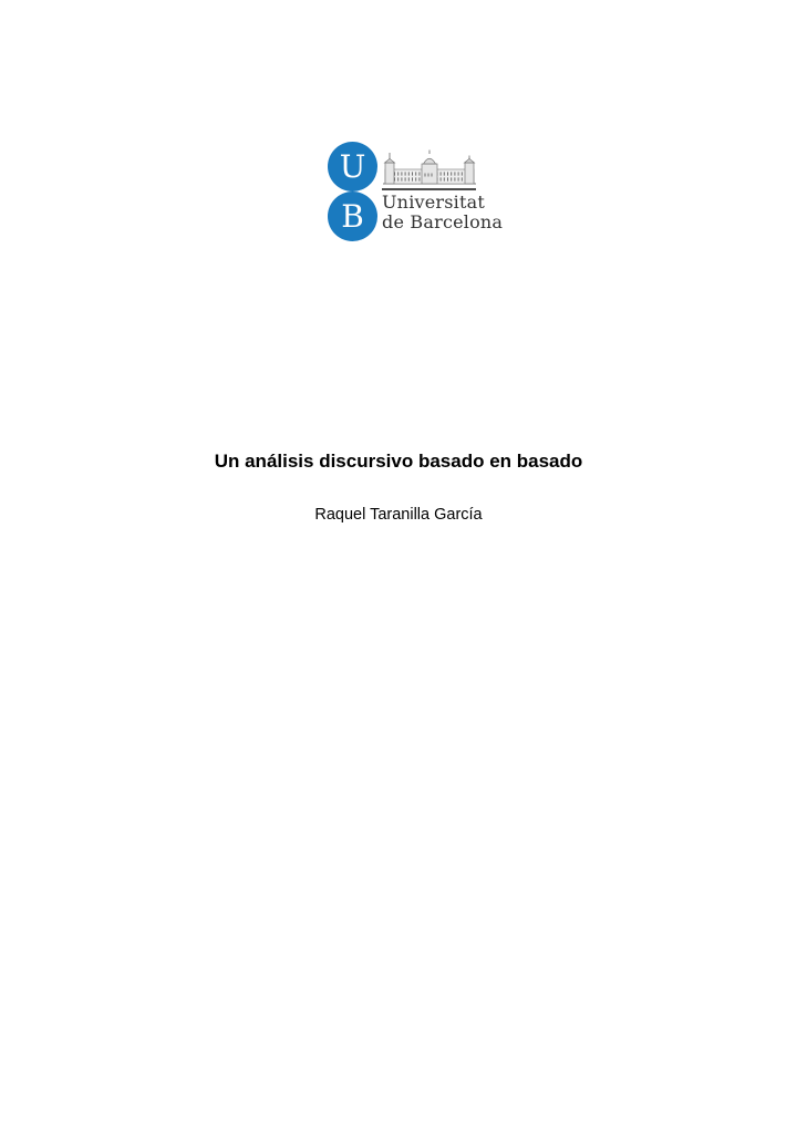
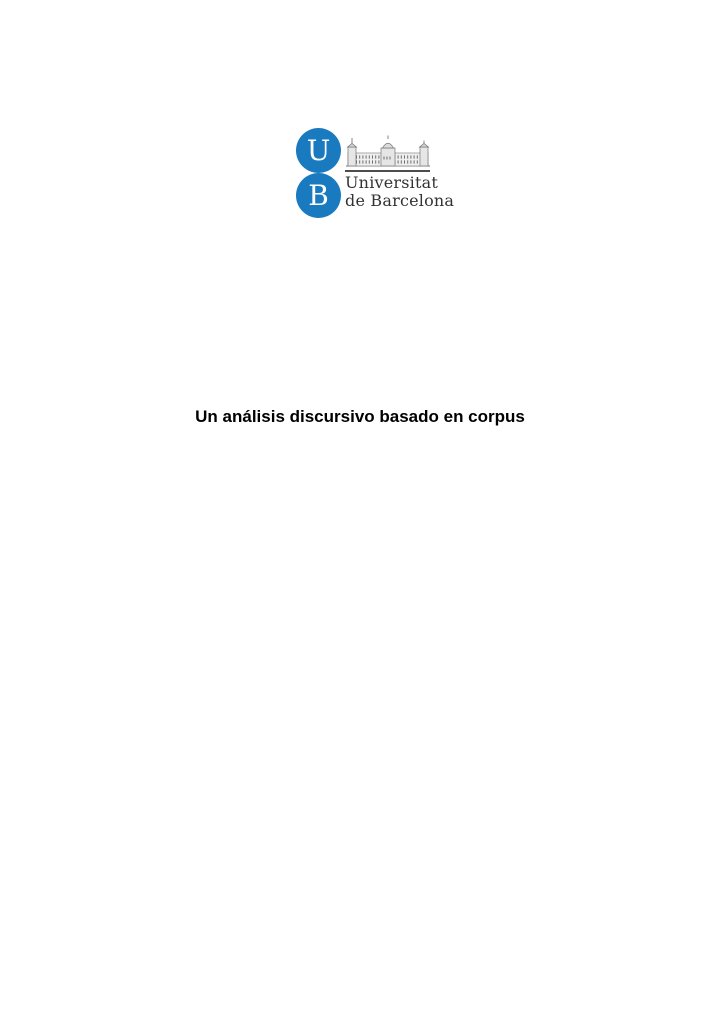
  U
  B
  Universitat
  de Barcelona
- Un análisis discursivo basado en basado
+ Un análisis discursivo basado en corpus
- Raquel Taranilla García
